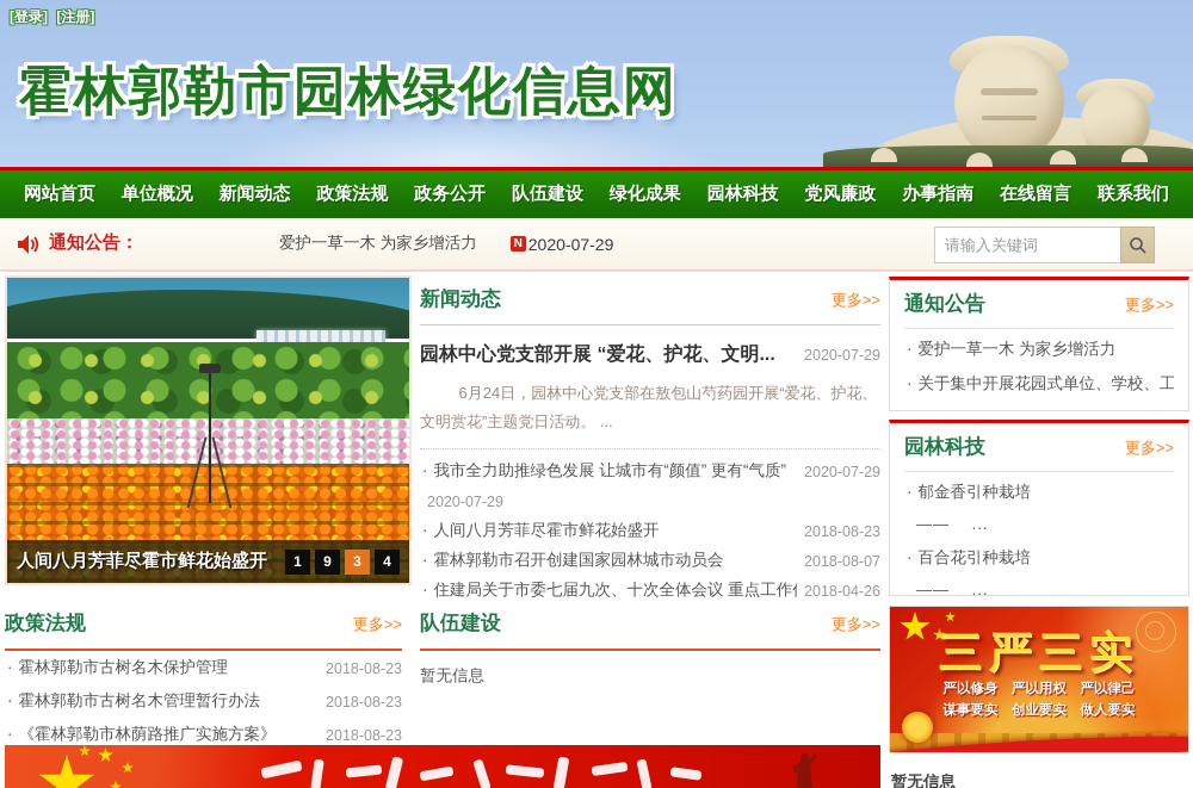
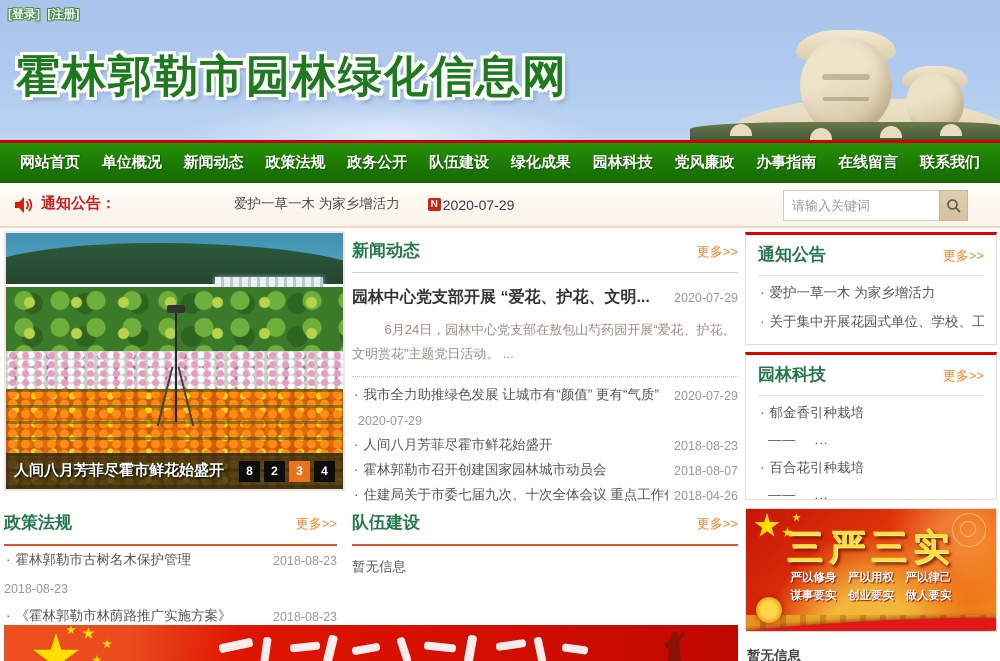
  [登录] [注册]
  霍林郭勒市园林绿化信息网
  网站首页
  单位概况
  新闻动态
  政策法规
  政务公开
  队伍建设
  绿化成果
  园林科技
  党风廉政
  办事指南
  在线留言
  联系我们
  通知公告：
  爱护一草一木 为家乡增活力
  N
  2020-07-29
  请输入关键词
  人间八月芳菲尽霍市鲜花始盛开
- 1
+ 8
- 9
+ 2
  3
  4
  新闻动态
  更多>>
  园林中心党支部开展 “爱花、护花、文明...
  2020-07-29
  6月24日，园林中心党支部在敖包山芍药园开展“爱花、护花、文明赏花”主题党日活动。 ...
  我市全力助推绿色发展 让城市有“颜值” 更有“气质”
  2020-07-29
  2020-07-29
  人间八月芳菲尽霍市鲜花始盛开
  2018-08-23
  霍林郭勒市召开创建国家园林城市动员会
  2018-08-07
  住建局关于市委七届九次、十次全体会议 重点工作
  2018-04-26
  通知公告
  更多>>
  爱护一草一木 为家乡增活力
  关于集中开展花园式单位、学校、工
  园林科技
  更多>>
  郁金香引种栽培
  —— ...
  百合花引种栽培
  —— ...
  政策法规
  更多>>
  霍林郭勒市古树名木保护管理
  2018-08-23
- 霍林郭勒市古树名木管理暂行办法
  2018-08-23
  《霍林郭勒市林荫路推广实施方案》
  2018-08-23
  队伍建设
  更多>>
  暂无信息
  三严三实
  严以修身 严以用权 严以律己
  谋事要实 创业要实 做人要实
  暂无信息
